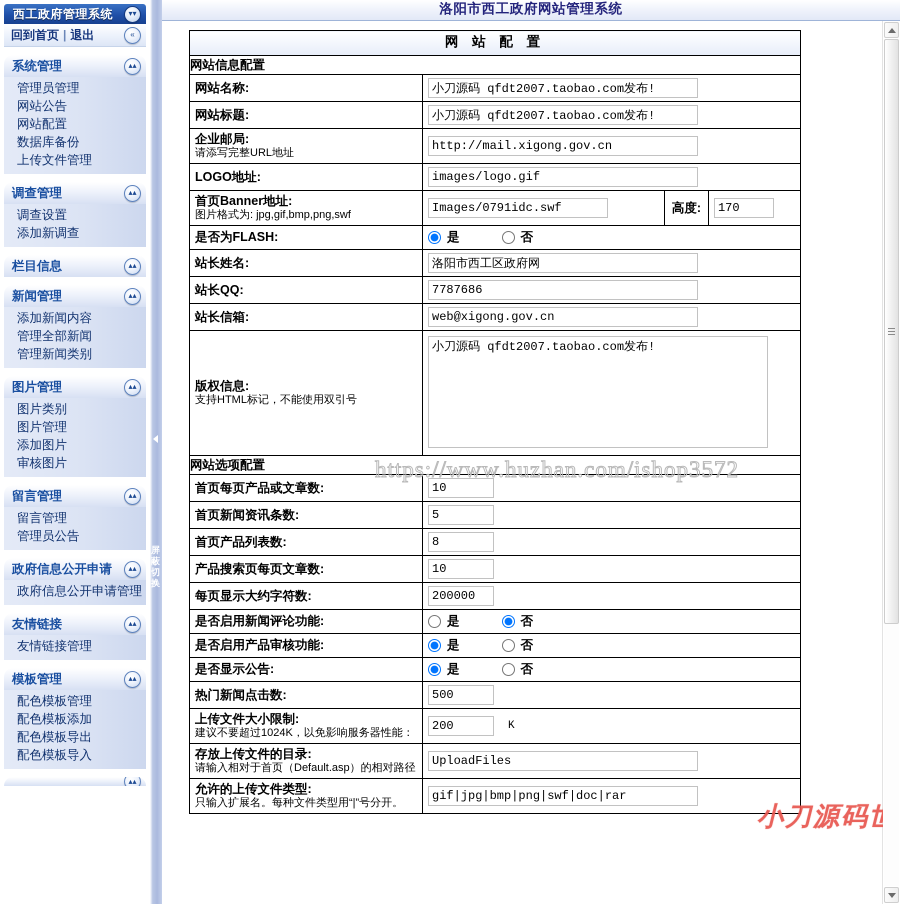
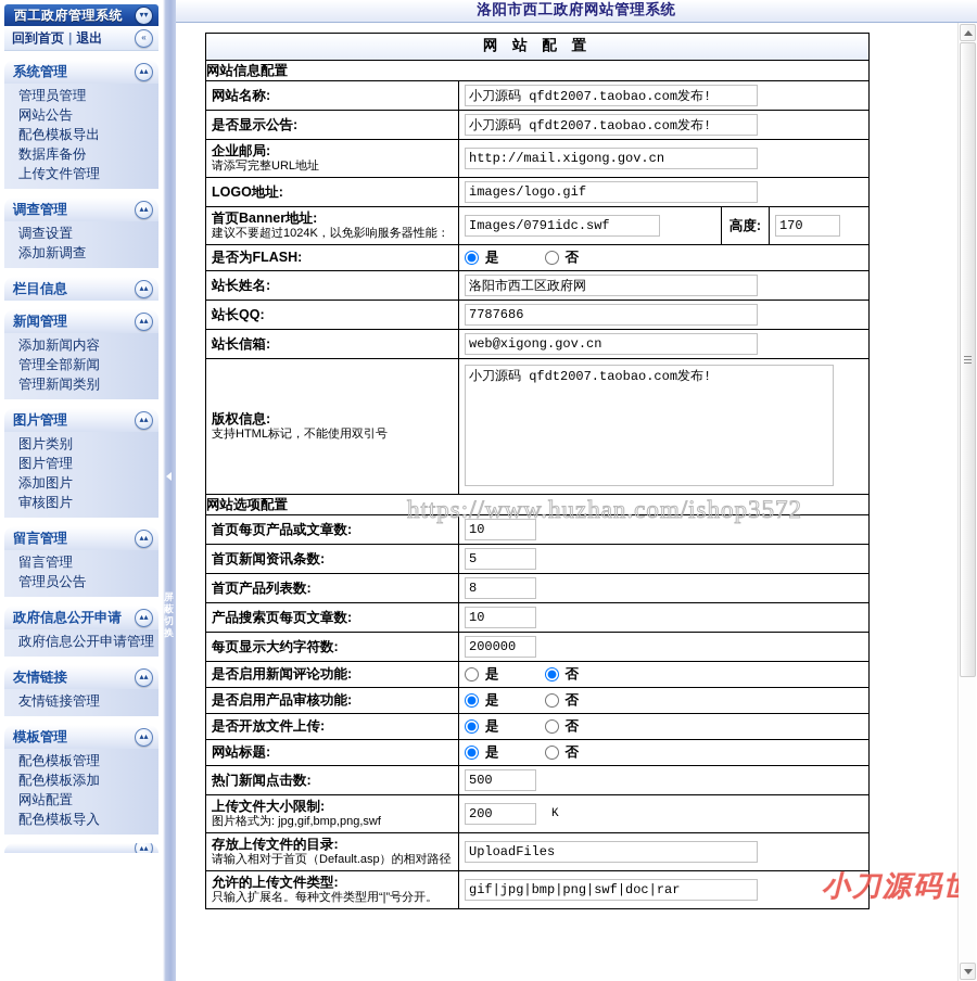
  西工政府管理系统
  ▾▾
  回到首页
  |
  退出
  «
  系统管理
  ▴▴
  管理员管理
  网站公告
- 网站配置
+ 配色模板导出
  数据库备份
  上传文件管理
  调查管理
  ▴▴
  调查设置
  添加新调查
  栏目信息
  ▴▴
  新闻管理
  ▴▴
  添加新闻内容
  管理全部新闻
  管理新闻类别
  图片管理
  ▴▴
  图片类别
  图片管理
  添加图片
  审核图片
  留言管理
  ▴▴
  留言管理
  管理员公告
  政府信息公开申请
  ▴▴
  政府信息公开申请管理
  友情链接
  ▴▴
  友情链接管理
  模板管理
  ▴▴
  配色模板管理
  配色模板添加
- 配色模板导出
+ 网站配置
  配色模板导入
  ▴▴
  屏蔽切换
  洛阳市西工政府网站管理系统
  网 站 配 置
  网站信息配置
  网站名称:	小刀源码 qfdt2007.taobao.com发布!
- 网站标题:	小刀源码 qfdt2007.taobao.com发布!
+ 是否显示公告:	小刀源码 qfdt2007.taobao.com发布!
  企业邮局:请添写完整URL地址	http://mail.xigong.gov.cn
  LOGO地址:	images/logo.gif
- 首页Banner地址:图片格式为: jpg,gif,bmp,png,swf	Images/0791idc.swf	高度:	170
+ 首页Banner地址:建议不要超过1024K，以免影响服务器性能：	Images/0791idc.swf	高度:	170
  是否为FLASH:	是 否
  站长姓名:	洛阳市西工区政府网
  站长QQ:	7787686
  站长信箱:	web@xigong.gov.cn
  版权信息:支持HTML标记，不能使用双引号	小刀源码 qfdt2007.taobao.com发布!
  网站选项配置
  首页每页产品或文章数:	10
  首页新闻资讯条数:	5
  首页产品列表数:	8
  产品搜索页每页文章数:	10
  每页显示大约字符数:	200000
  是否启用新闻评论功能:	是 否
  是否启用产品审核功能:	是 否
+ 是否开放文件上传:	是 否
- 是否显示公告:	是 否
+ 网站标题:	是 否
  热门新闻点击数:	500
- 上传文件大小限制:建议不要超过1024K，以免影响服务器性能：	200 K
+ 上传文件大小限制:图片格式为: jpg,gif,bmp,png,swf	200 K
  存放上传文件的目录:请输入相对于首页（Default.asp）的相对路径	UploadFiles
  允许的上传文件类型:只输入扩展名。每种文件类型用“|”号分开。	gif|jpg|bmp|png|swf|doc|rar
  https://www.huzhan.com/ishop3572
